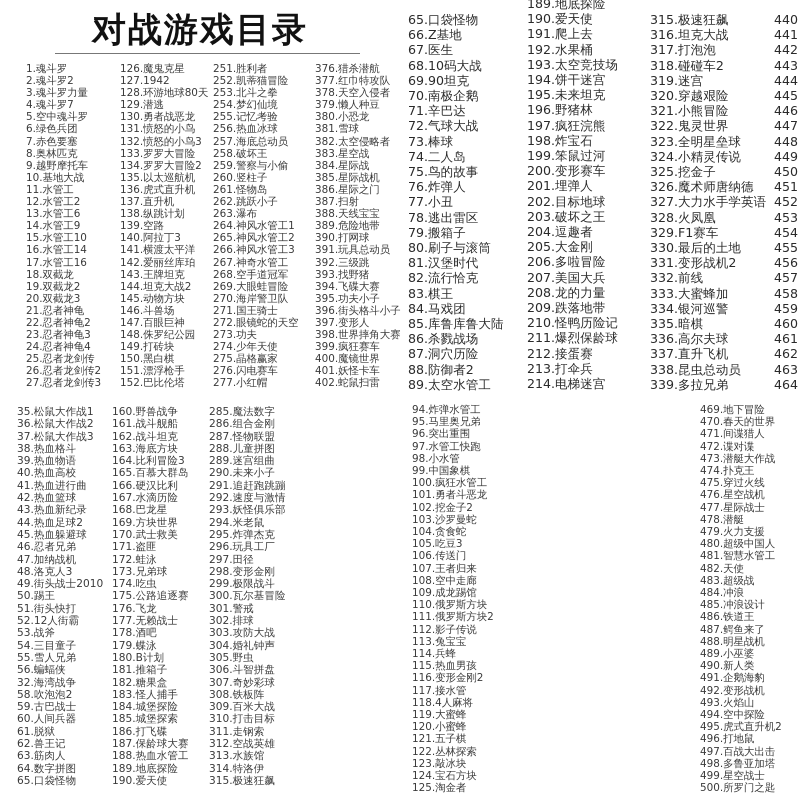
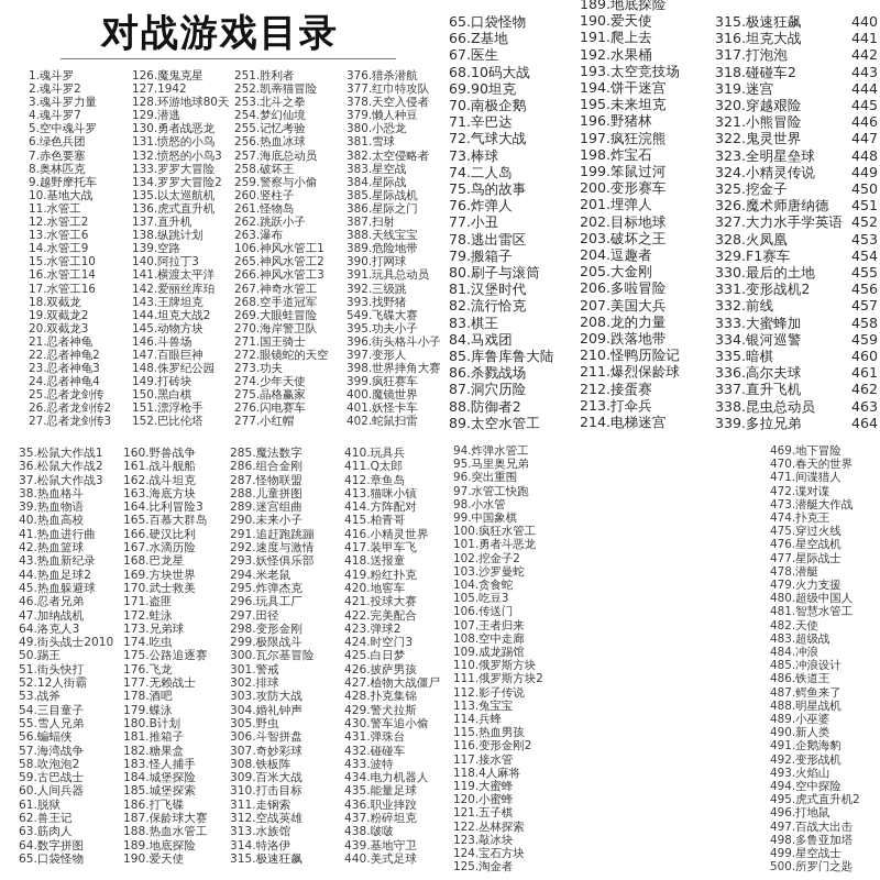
  对战游戏目录
  1.魂斗罗
  2.魂斗罗2
  3.魂斗罗力量
  4.魂斗罗7
  5.空中魂斗罗
  6.绿色兵团
  7.赤色要塞
  8.奥林匹克
  9.越野摩托车
  10.基地大战
  11.水管工
  12.水管工2
  13.水管工6
  14.水管工9
  15.水管工10
  16.水管工14
  17.水管工16
  18.双截龙
  19.双截龙2
  20.双截龙3
  21.忍者神龟
  22.忍者神龟2
  23.忍者神龟3
  24.忍者神龟4
  25.忍者龙剑传
  26.忍者龙剑传2
  27.忍者龙剑传3
  126.魔鬼克星
  127.1942
  128.环游地球80天
  129.潜逃
  130.勇者战恶龙
  131.愤怒的小鸟
  132.愤怒的小鸟3
  133.罗罗大冒险
  134.罗罗大冒险2
  135.以太巡航机
  136.虎式直升机
  137.直升机
  138.纵跳计划
  139.空路
  140.阿拉丁3
  141.横渡太平洋
  142.爱丽丝库珀
  143.王牌坦克
  144.坦克大战2
  145.动物方块
  146.斗兽场
  147.百眼巨神
  148.侏罗纪公园
  149.打砖块
  150.黑白棋
  151.漂浮枪手
  152.巴比伦塔
  251.胜利者
  252.凯蒂猫冒险
  253.北斗之拳
  254.梦幻仙境
  255.记忆考验
  256.热血冰球
  257.海底总动员
  258.破坏王
  259.警察与小偷
  260.竖柱子
  261.怪物岛
  262.跳跃小子
  263.瀑布
- 264.神风水管工1
+ 106.神风水管工1
  265.神风水管工2
  266.神风水管工3
  267.神奇水管工
  268.空手道冠军
  269.大眼蛙冒险
  270.海岸警卫队
  271.国王骑士
  272.眼镜蛇的天空
  273.功夫
  274.少年天使
  275.晶格赢家
  276.闪电赛车
  277.小红帽
  376.猎杀潜航
  377.红巾特攻队
  378.天空入侵者
  379.懒人种豆
  380.小恐龙
  381.雪球
  382.太空侵略者
  383.星空战
  384.星际战
  385.星际战机
  386.星际之门
  387.扫射
  388.天线宝宝
  389.危险地带
  390.打网球
  391.玩具总动员
  392.三级跳
  393.找野猪
- 394.飞碟大赛
+ 549.飞碟大赛
  395.功夫小子
  396.街头格斗小子
  397.变形人
  398.世界摔角大赛
  399.疯狂赛车
  400.魔镜世界
  401.妖怪卡车
  402.蛇鼠扫雷
  65.口袋怪物
  66.Z基地
  67.医生
  68.10码大战
  69.90坦克
  70.南极企鹅
  71.辛巴达
  72.气球大战
  73.棒球
  74.二人岛
  75.鸟的故事
  76.炸弹人
  77.小丑
  78.逃出雷区
  79.搬箱子
  80.刷子与滚筒
  81.汉堡时代
  82.流行恰克
  83.棋王
  84.马戏团
  85.库鲁库鲁大陆
  86.杀戮战场
  87.洞穴历险
  88.防御者2
  89.太空水管工
  189.地底探险
  190.爱天使
  191.爬上去
  192.水果桶
  193.太空竞技场
  194.饼干迷宫
  195.未来坦克
  196.野猪林
  197.疯狂浣熊
  198.炸宝石
  199.笨鼠过河
  200.变形赛车
  201.埋弹人
  202.目标地球
  203.破坏之王
  204.逗趣者
  205.大金刚
  206.多啦冒险
  207.美国大兵
  208.龙的力量
  209.跌落地带
  210.怪鸭历险记
  211.爆烈保龄球
  212.接蛋赛
  213.打伞兵
  214.电梯迷宫
  315.极速狂飙
  316.坦克大战
  317.打泡泡
  318.碰碰车2
  319.迷宫
  320.穿越艰险
  321.小熊冒险
  322.鬼灵世界
  323.全明星垒球
  324.小精灵传说
  325.挖金子
  326.魔术师唐纳德
  327.大力水手学英语
  328.火凤凰
  329.F1赛车
  330.最后的土地
  331.变形战机2
  332.前线
  333.大蜜蜂加
  334.银河巡警
  335.暗棋
  336.高尔夫球
  337.直升飞机
  338.昆虫总动员
  339.多拉兄弟
  440
  441
  442
  443
  444
  445
  446
  447
  448
  449
  450
  451
  452
  453
  454
  455
  456
  457
  458
  459
  460
  461
  462
  463
  464
  35.松鼠大作战1
  36.松鼠大作战2
  37.松鼠大作战3
  38.热血格斗
  39.热血物语
  40.热血高校
  41.热血进行曲
  42.热血篮球
  43.热血新纪录
  44.热血足球2
  45.热血躲避球
  46.忍者兄弟
  47.加纳战机
- 48.洛克人3
+ 64.洛克人3
  49.街头战士2010
  50.踢王
  51.街头快打
  52.12人街霸
  53.战斧
  54.三目童子
  55.雪人兄弟
  56.蝙蝠侠
- 32.海湾战争
+ 57.海湾战争
  58.吹泡泡2
  59.古巴战士
  60.人间兵器
  61.脱狱
  62.兽王记
  63.筋肉人
  64.数字拼图
  65.口袋怪物
  160.野兽战争
  161.战斗舰船
  162.战斗坦克
  163.海底方块
  164.比利冒险3
  165.百慕大群岛
  166.硬汉比利
  167.水滴历险
  168.巴龙星
  169.方块世界
  170.武士救美
  171.盗匪
  172.蛙泳
  173.兄弟球
  174.吃虫
  175.公路追逐赛
  176.飞龙
  177.无赖战士
  178.酒吧
  179.蝶泳
  180.B计划
  181.推箱子
  182.糖果盒
  183.怪人捕手
  184.城堡探险
  185.城堡探索
  186.打飞碟
  187.保龄球大赛
  188.热血水管工
  189.地底探险
  190.爱天使
  285.魔法数字
  286.组合金刚
  287.怪物联盟
  288.儿童拼图
  289.迷宫组曲
  290.未来小子
  291.追赶跑跳蹦
  292.速度与激情
  293.妖怪俱乐部
  294.米老鼠
  295.炸弹杰克
  296.玩具工厂
  297.田径
  298.变形金刚
  299.极限战斗
  300.瓦尔基冒险
  301.警戒
  302.排球
  303.攻防大战
  304.婚礼钟声
  305.野虫
  306.斗智拼盘
  307.奇妙彩球
  308.铁板阵
  309.百米大战
  310.打击目标
  311.走钢索
  312.空战英雄
  313.水族馆
  314.特洛伊
  315.极速狂飙
+ 410.玩具兵
+ 411.Q太郎
+ 412.章鱼岛
+ 413.猫咪小镇
+ 414.方阵配对
+ 415.柏青哥
+ 416.小精灵世界
+ 417.装甲车飞
+ 418.送报童
+ 419.粉红扑克
+ 420.地窖车
+ 421.投球大赛
+ 422.完美配合
+ 423.弹球2
+ 424.时空门3
+ 425.白日梦
+ 426.披萨男孩
+ 427.植物大战僵尸
+ 428.扑克集锦
+ 429.警犬拉斯
+ 430.警车追小偷
+ 431.弹珠台
+ 432.碰碰车
+ 433.波特
+ 434.电力机器人
+ 435.能量足球
+ 436.职业摔跤
+ 437.粉碎坦克
+ 438.啵啵
+ 439.基地守卫
+ 440.美式足球
  94.炸弹水管工
  95.马里奥兄弟
  96.突出重围
  97.水管工快跑
  98.小水管
  99.中国象棋
  100.疯狂水管工
  101.勇者斗恶龙
  102.挖金子2
  103.沙罗曼蛇
  104.贪食蛇
  105.吃豆3
  106.传送门
  107.王者归来
  108.空中走廊
  109.成龙踢馆
  110.俄罗斯方块
  111.俄罗斯方块2
  112.影子传说
  113.兔宝宝
  114.兵蜂
  115.热血男孩
  116.变形金刚2
  117.接水管
  118.4人麻将
  119.大蜜蜂
  120.小蜜蜂
  121.五子棋
  122.丛林探索
  123.敲冰块
  124.宝石方块
  125.淘金者
  469.地下冒险
  470.春天的世界
  471.间谍猎人
  472.谍对谍
  473.潜艇大作战
  474.扑克王
  475.穿过火线
  476.星空战机
  477.星际战士
  478.潜艇
  479.火力支援
  480.超级中国人
  481.智慧水管工
  482.天使
  483.超级战
  484.冲浪
  485.冲浪设计
  486.铁道王
  487.鳄鱼来了
  488.明星战机
  489.小巫婆
  490.新人类
  491.企鹅海豹
  492.变形战机
  493.火焰山
  494.空中探险
  495.虎式直升机2
  496.打地鼠
  497.百战大出击
  498.多鲁亚加塔
  499.星空战士
  500.所罗门之匙
